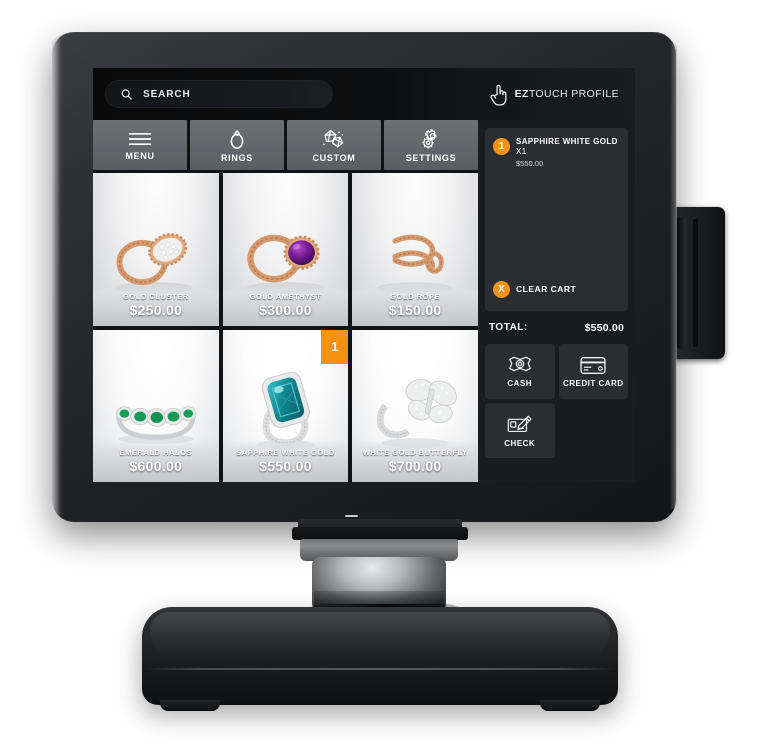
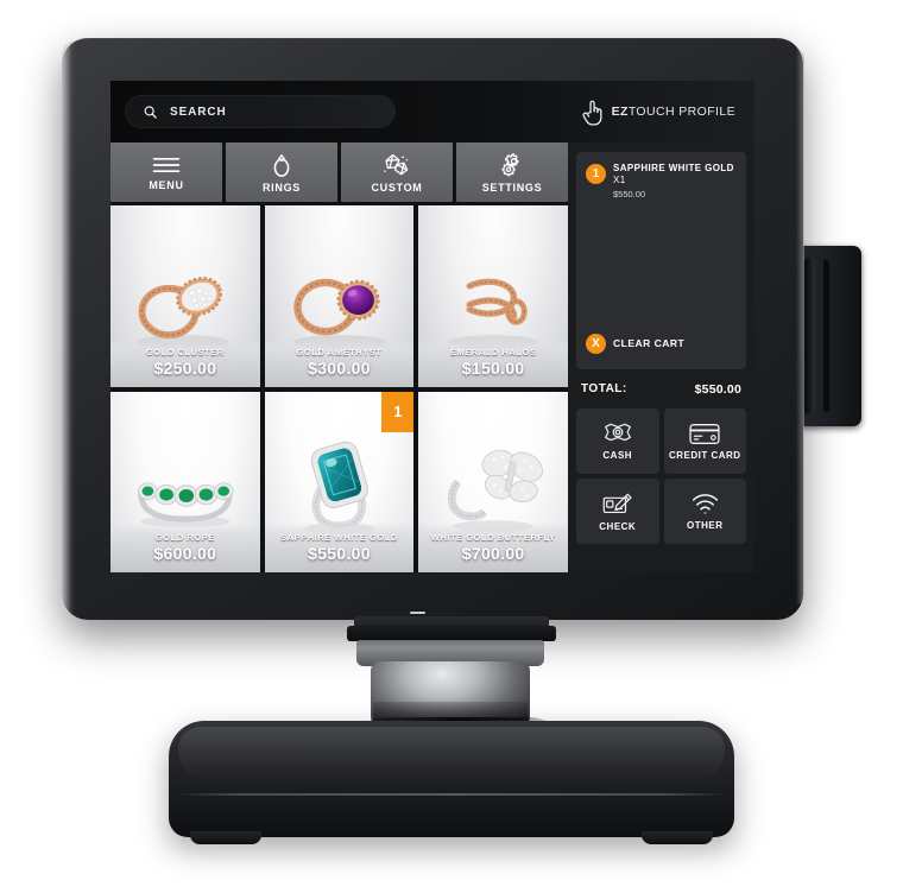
  SEARCH
  EZTOUCH PROFILE
  MENU
  RINGS
  CUSTOM
  SETTINGS
  GOLD CLUSTER
  $250.00
  GOLD AMETHYST
  $300.00
- GOLD ROPE
+ EMERALD HALOS
  $150.00
- EMERALD HALOS
+ GOLD ROPE
  $600.00
  1
  SAPPHIRE WHITE GOLD
  $550.00
  WHITE GOLD BUTTERFLY
  $700.00
  1
  SAPPHIRE WHITE GOLD X1
  $550.00
  X
  CLEAR CART
  TOTAL:
  $550.00
  CASH
  CREDIT CARD
  CHECK
+ OTHER
